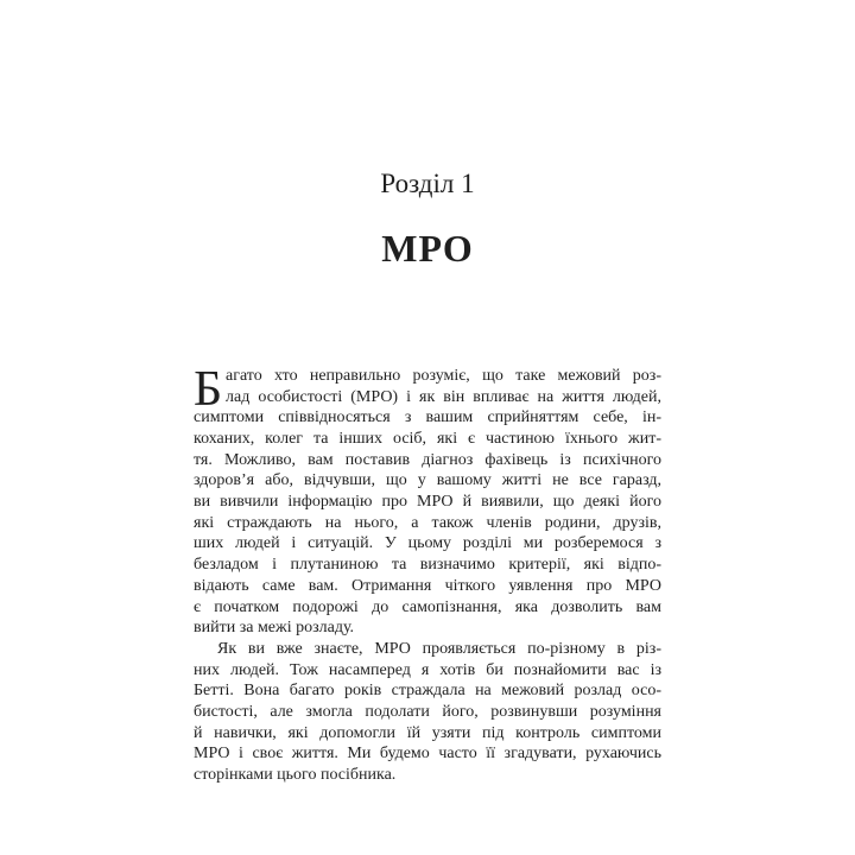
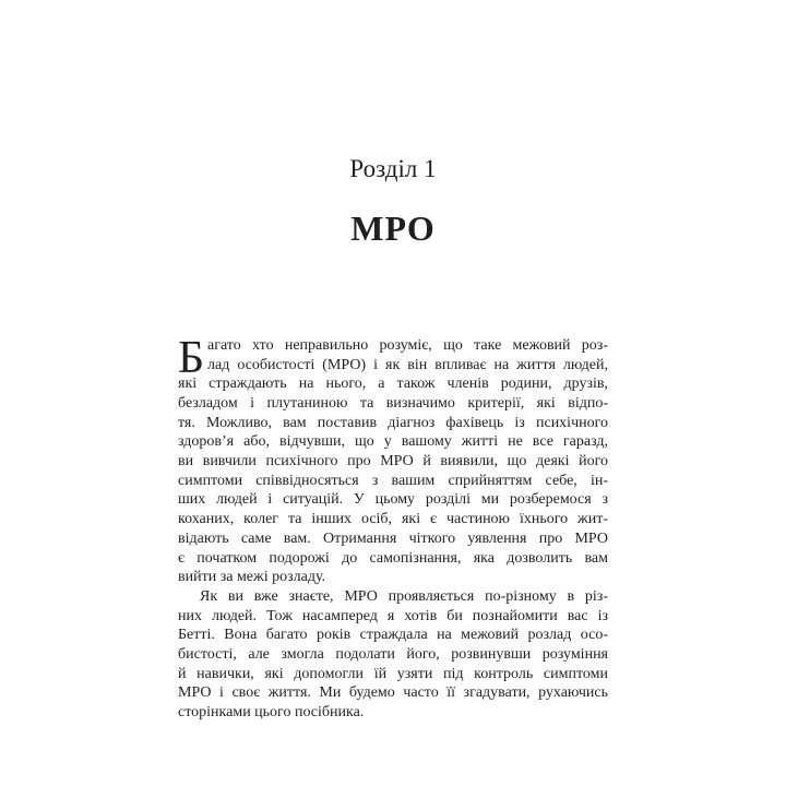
  Розділ 1
  МРО
  Б
  агато хто неправильно розуміє, що таке межовий роз-
  лад особистості (МРО) і як він впливає на життя людей,
- симптоми співвідносяться з вашим сприйняттям себе, ін-
+ які страждають на нього, а також членів родини, друзів,
- коханих, колег та інших осіб, які є частиною їхнього жит-
+ безладом і плутаниною та визначимо критерії, які відпо-
  тя. Можливо, вам поставив діагноз фахівець із психічного
  здоров’я або, відчувши, що у вашому житті не все гаразд,
- ви вивчили інформацію про МРО й виявили, що деякі його
+ ви вивчили психічного про МРО й виявили, що деякі його
- які страждають на нього, а також членів родини, друзів,
+ симптоми співвідносяться з вашим сприйняттям себе, ін-
  ших людей і ситуацій. У цьому розділі ми розберемося з
- безладом і плутаниною та визначимо критерії, які відпо-
+ коханих, колег та інших осіб, які є частиною їхнього жит-
  відають саме вам. Отримання чіткого уявлення про МРО
  є початком подорожі до самопізнання, яка дозволить вам
  вийти за межі розладу.
  Як ви вже знаєте, МРО проявляється по-різному в різ-
  них людей. Тож насамперед я хотів би познайомити вас із
  Бетті. Вона багато років страждала на межовий розлад осо-
  бистості, але змогла подолати його, розвинувши розуміння
  й навички, які допомогли їй узяти під контроль симптоми
  МРО і своє життя. Ми будемо часто її згадувати, рухаючись
  сторінками цього посібника.
